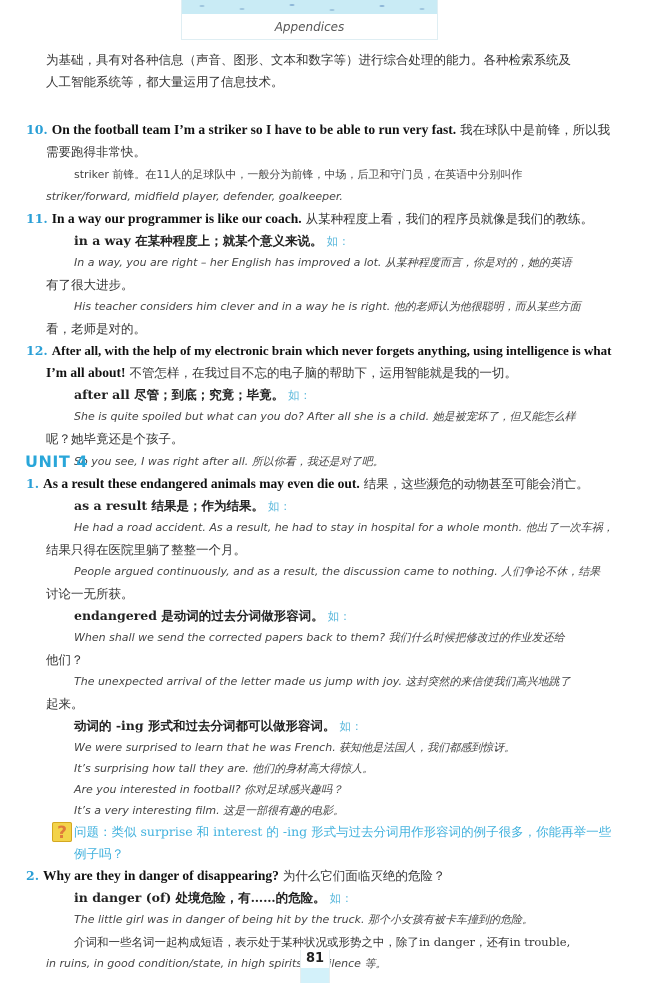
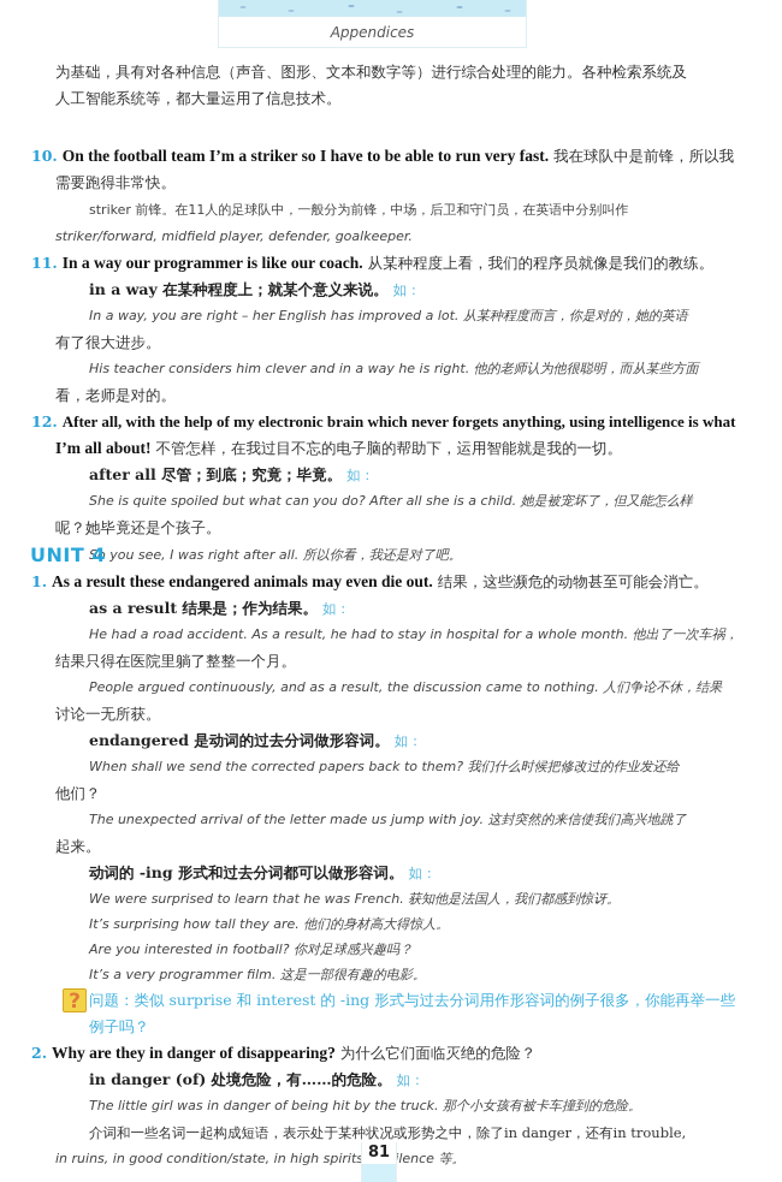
  Appendices
  为基础，具有对各种信息（声音、图形、文本和数字等）进行综合处理的能力。各种检索系统及
  人工智能系统等，都大量运用了信息技术。
  10. On the football team I’m a striker so I have to be able to run very fast. 我在球队中是前锋，所以我
  需要跑得非常快。
  striker 前锋。在11人的足球队中，一般分为前锋，中场，后卫和守门员，在英语中分别叫作
  striker/forward, midfield player, defender, goalkeeper.
  11. In a way our programmer is like our coach. 从某种程度上看，我们的程序员就像是我们的教练。
  in a way 在某种程度上；就某个意义来说。 如：
  In a way, you are right – her English has improved a lot. 从某种程度而言，你是对的，她的英语
  有了很大进步。
  His teacher considers him clever and in a way he is right. 他的老师认为他很聪明，而从某些方面
  看，老师是对的。
  12. After all, with the help of my electronic brain which never forgets anything, using intelligence is what
  I’m all about! 不管怎样，在我过目不忘的电子脑的帮助下，运用智能就是我的一切。
  after all 尽管；到底；究竟；毕竟。 如：
  She is quite spoiled but what can you do? After all she is a child. 她是被宠坏了，但又能怎么样
  呢？她毕竟还是个孩子。
  So you see, I was right after all. 所以你看，我还是对了吧。
  UNIT 4
  1. As a result these endangered animals may even die out. 结果，这些濒危的动物甚至可能会消亡。
  as a result 结果是；作为结果。 如：
  He had a road accident. As a result, he had to stay in hospital for a whole month. 他出了一次车祸，
  结果只得在医院里躺了整整一个月。
  People argued continuously, and as a result, the discussion came to nothing. 人们争论不休，结果
  讨论一无所获。
  endangered 是动词的过去分词做形容词。 如：
  When shall we send the corrected papers back to them? 我们什么时候把修改过的作业发还给
  他们？
  The unexpected arrival of the letter made us jump with joy. 这封突然的来信使我们高兴地跳了
  起来。
  动词的 -ing 形式和过去分词都可以做形容词。 如：
  We were surprised to learn that he was French. 获知他是法国人，我们都感到惊讶。
  It’s surprising how tall they are. 他们的身材高大得惊人。
  Are you interested in football? 你对足球感兴趣吗？
- It’s a very interesting film. 这是一部很有趣的电影。
+ It’s a very programmer film. 这是一部很有趣的电影。
  ?
  问题：类似 surprise 和 interest 的 -ing 形式与过去分词用作形容词的例子很多，你能再举一些
  例子吗？
  2. Why are they in danger of disappearing? 为什么它们面临灭绝的危险？
  in danger (of) 处境危险，有……的危险。 如：
  The little girl was in danger of being hit by the truck. 那个小女孩有被卡车撞到的危险。
  介词和一些名词一起构成短语，表示处于某种状况或形势之中，除了in danger，还有in trouble,
  in ruins, in good condition/state, in high spiritsilence 等。
  81
